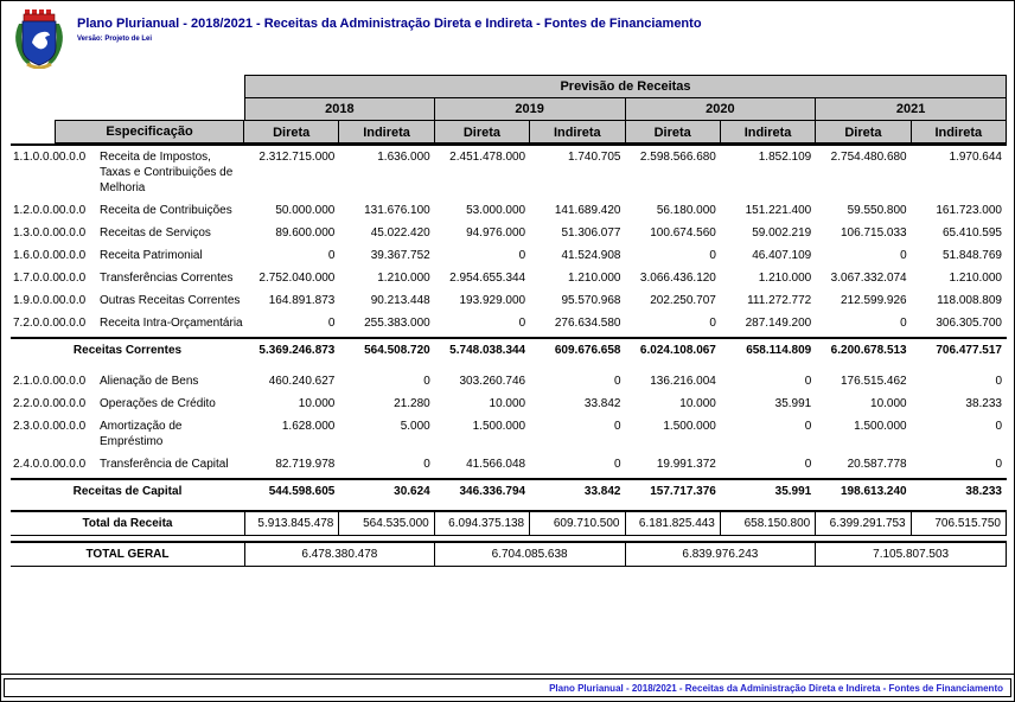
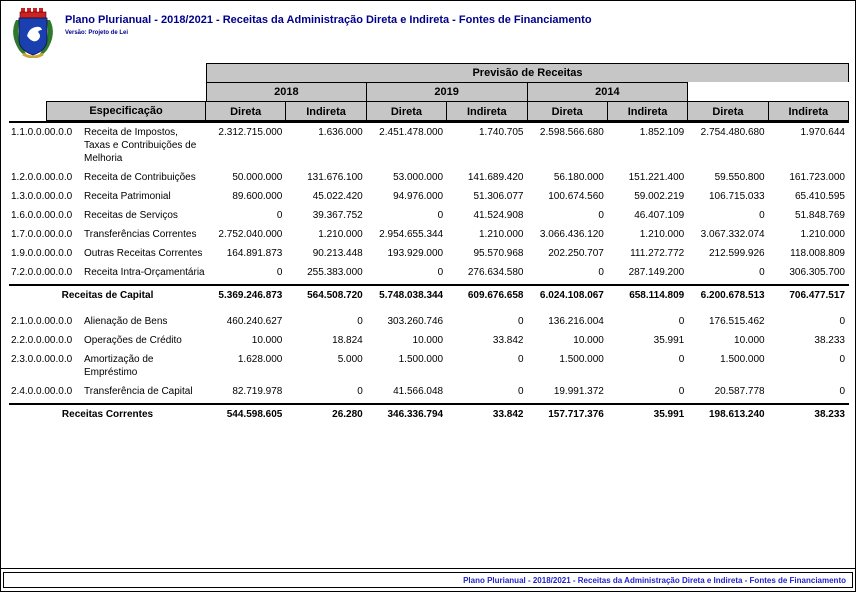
  Plano Plurianual - 2018/2021 - Receitas da Administração Direta e Indireta - Fontes de Financiamento
  Previsão de Receitas
  2018
  2019
- 2020
- 2021
+ 2014
  Especificação
  Direta
  Indireta
  Direta
  Indireta
  Direta
  Indireta
  Direta
  Indireta
  1.1.0.0.00.0.0
  Receita de Impostos, Taxas e Contribuições de Melhoria
  2.312.715.000
  1.636.000
  2.451.478.000
  1.740.705
  2.598.566.680
  1.852.109
  2.754.480.680
  1.970.644
  1.2.0.0.00.0.0
  Receita de Contribuições
  50.000.000
  131.676.100
  53.000.000
  141.689.420
  56.180.000
  151.221.400
  59.550.800
  161.723.000
  1.3.0.0.00.0.0
- Receitas de Serviços
+ Receita Patrimonial
  89.600.000
  45.022.420
  94.976.000
  51.306.077
  100.674.560
  59.002.219
  106.715.033
  65.410.595
  1.6.0.0.00.0.0
- Receita Patrimonial
+ Receitas de Serviços
  0
  39.367.752
  0
  41.524.908
  0
  46.407.109
  0
  51.848.769
  1.7.0.0.00.0.0
  Transferências Correntes
  2.752.040.000
  1.210.000
  2.954.655.344
  1.210.000
  3.066.436.120
  1.210.000
  3.067.332.074
  1.210.000
  1.9.0.0.00.0.0
  Outras Receitas Correntes
  164.891.873
  90.213.448
  193.929.000
  95.570.968
  202.250.707
  111.272.772
  212.599.926
  118.008.809
  7.2.0.0.00.0.0
  Receita Intra-Orçamentária
  0
  255.383.000
  0
  276.634.580
  0
  287.149.200
  0
  306.305.700
- Receitas Correntes
+ Receitas de Capital
  5.369.246.873
  564.508.720
  5.748.038.344
  609.676.658
  6.024.108.067
  658.114.809
  6.200.678.513
  706.477.517
  2.1.0.0.00.0.0
  Alienação de Bens
  460.240.627
  0
  303.260.746
  0
  136.216.004
  0
  176.515.462
  0
  2.2.0.0.00.0.0
  Operações de Crédito
  10.000
- 21.280
+ 18.824
  10.000
  33.842
  10.000
  35.991
  10.000
  38.233
  2.3.0.0.00.0.0
  Amortização de Empréstimo
  1.628.000
  5.000
  1.500.000
  0
  1.500.000
  0
  1.500.000
  0
  2.4.0.0.00.0.0
  Transferência de Capital
  82.719.978
  0
  41.566.048
  0
  19.991.372
  0
  20.587.778
  0
- Receitas de Capital
+ Receitas Correntes
  544.598.605
- 30.624
+ 26.280
  346.336.794
  33.842
  157.717.376
  35.991
  198.613.240
  38.233
- Total da Receita
- 5.913.845.478
- 564.535.000
- 6.094.375.138
- 609.710.500
- 6.181.825.443
- 658.150.800
- 6.399.291.753
- 706.515.750
- TOTAL GERAL
- 6.478.380.478
- 6.704.085.638
- 6.839.976.243
- 7.105.807.503
  Plano Plurianual - 2018/2021 - Receitas da Administração Direta e Indireta - Fontes de Financiamento
